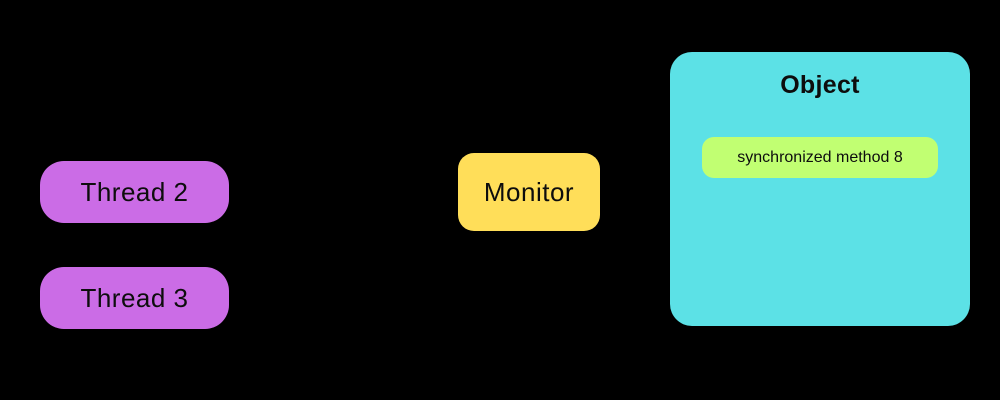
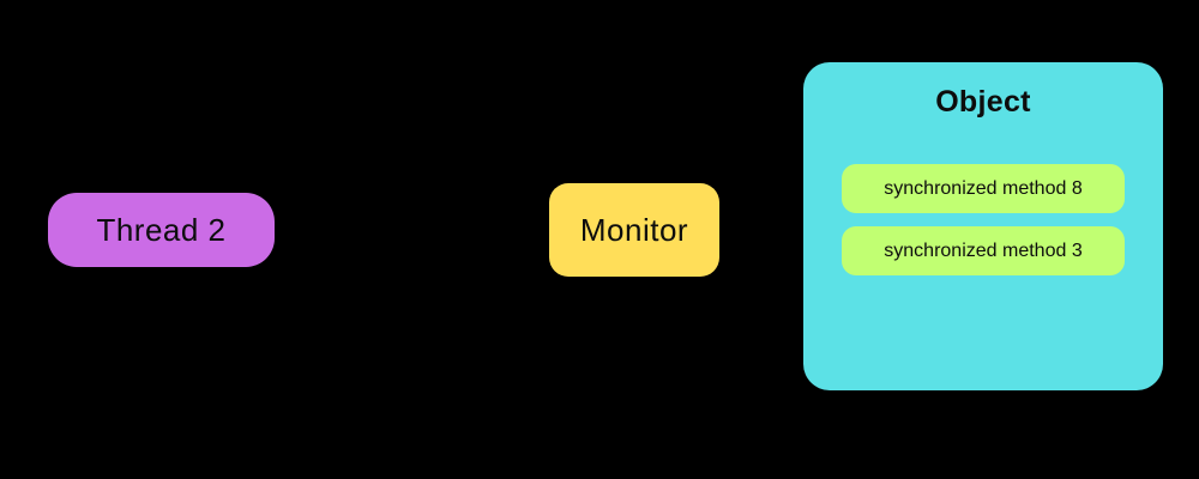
  Thread 2
- Thread 3
  Monitor
  Object
  synchronized method 8
+ synchronized method 3
